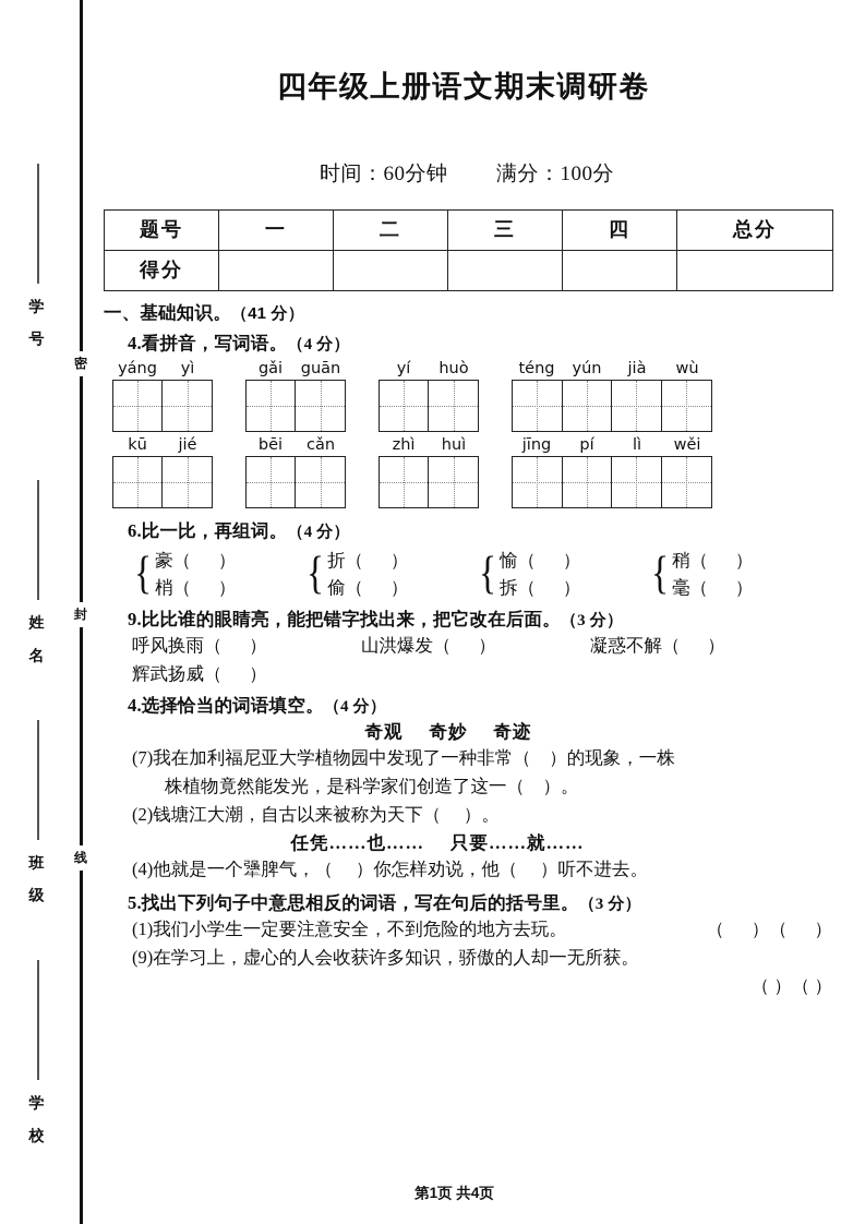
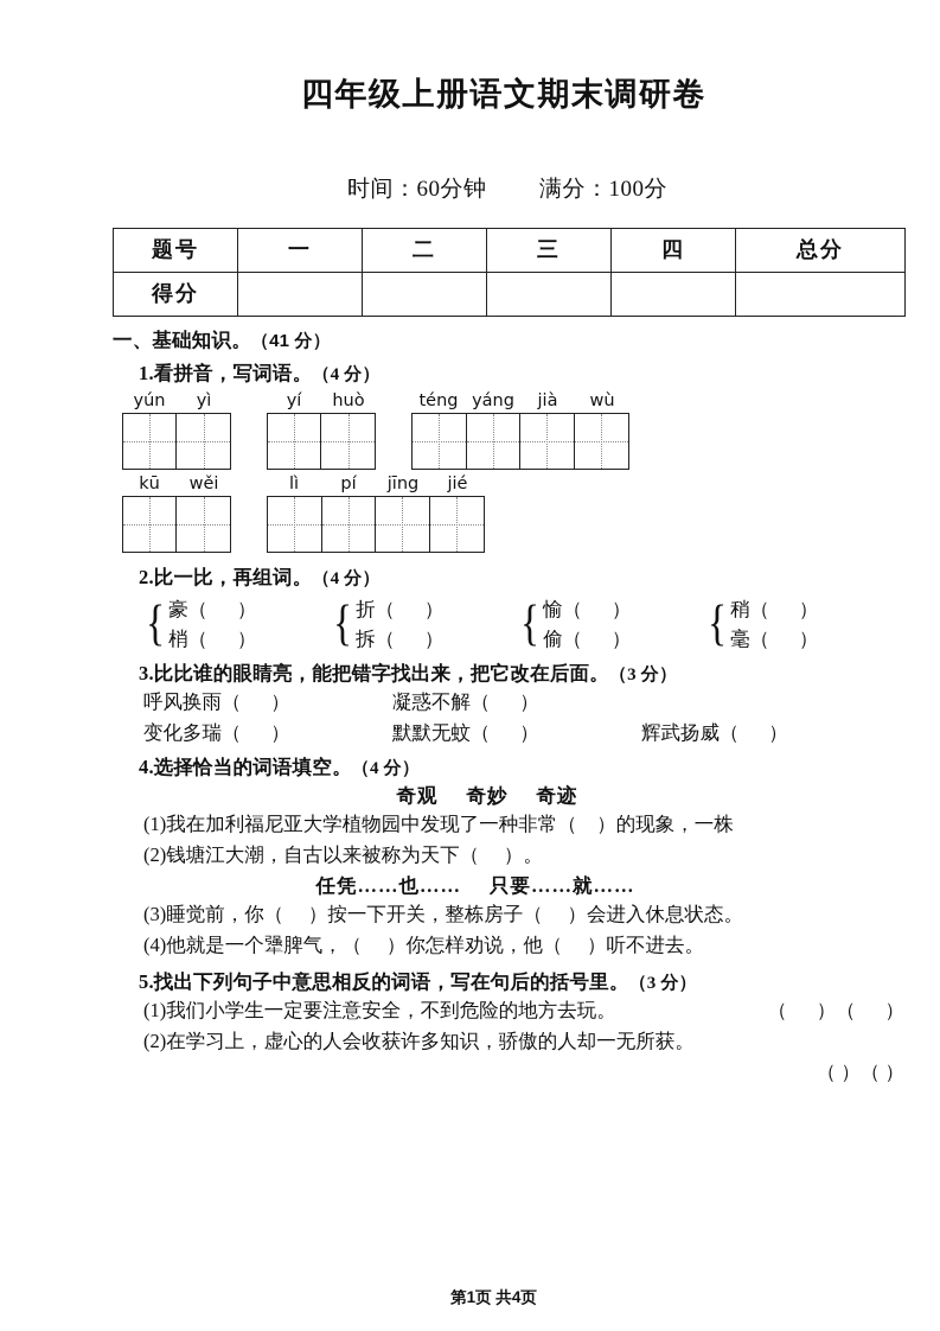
- 密
- 封
- 线
  四年级上册语文期末调研卷
  时间：60分钟 满分：100分
  题号	一	二	三	四	总分
  得分
  一、基础知识。（41 分）
- 4.看拼音，写词语。（4 分）
+ 1.看拼音，写词语。（4 分）
- yáng
+ yún
  yì
- gǎi
- guān
  yí
  huò
  téng
- yún
+ yáng
  jià
  wù
  kū
- jié
+ wěi
- bēi
- cǎn
- zhì
- huì
- jīng
+ lì
  pí
- lì
+ jīng
- wěi
+ jié
- 6.比一比，再组词。（4 分）
+ 2.比一比，再组词。（4 分）
  {
  豪（ ）
  梢（ ）
  {
  折（ ）
- 偷（ ）
+ 拆（ ）
  {
  愉（ ）
- 拆（ ）
+ 偷（ ）
  {
  稍（ ）
  毫（ ）
- 9.比比谁的眼睛亮，能把错字找出来，把它改在后面。（3 分）
+ 3.比比谁的眼睛亮，能把错字找出来，把它改在后面。（3 分）
  呼风换雨（ ）
- 山洪爆发（ ）
  凝惑不解（ ）
+ 变化多瑞（ ）
+ 默默无蚊（ ）
  辉武扬威（ ）
  4.选择恰当的词语填空。（4 分）
  奇观 奇妙 奇迹
- (7)我在加利福尼亚大学植物园中发现了一种非常（ ）的现象，一株
+ (1)我在加利福尼亚大学植物园中发现了一种非常（ ）的现象，一株
- 株植物竟然能发光，是科学家们创造了这一（ ）。
  (2)钱塘江大潮，自古以来被称为天下（ ）。
  任凭……也…… 只要……就……
+ (3)睡觉前，你（ ）按一下开关，整栋房子（ ）会进入休息状态。
  (4)他就是一个犟脾气，（ ）你怎样劝说，他（ ）听不进去。
  5.找出下列句子中意思相反的词语，写在句后的括号里。（3 分）
  (1)我们小学生一定要注意安全，不到危险的地方去玩。
  （ ）（ ）
- (9)在学习上，虚心的人会收获许多知识，骄傲的人却一无所获。
+ (2)在学习上，虚心的人会收获许多知识，骄傲的人却一无所获。
  （ ）（ ）
  第1页 共4页
